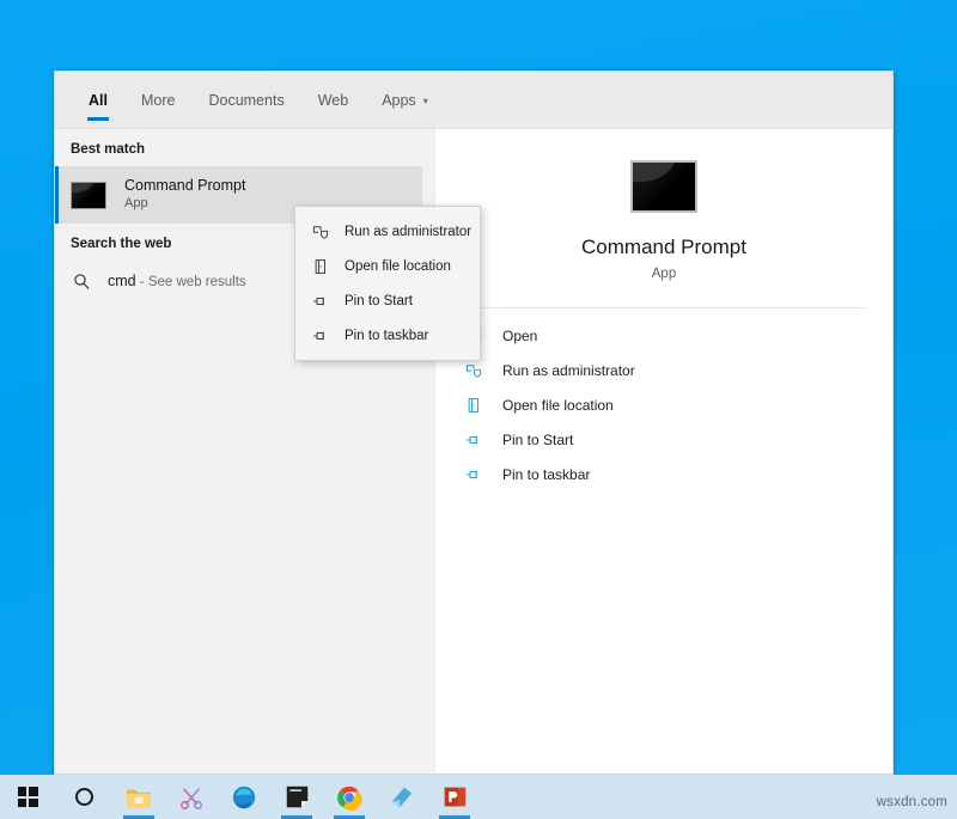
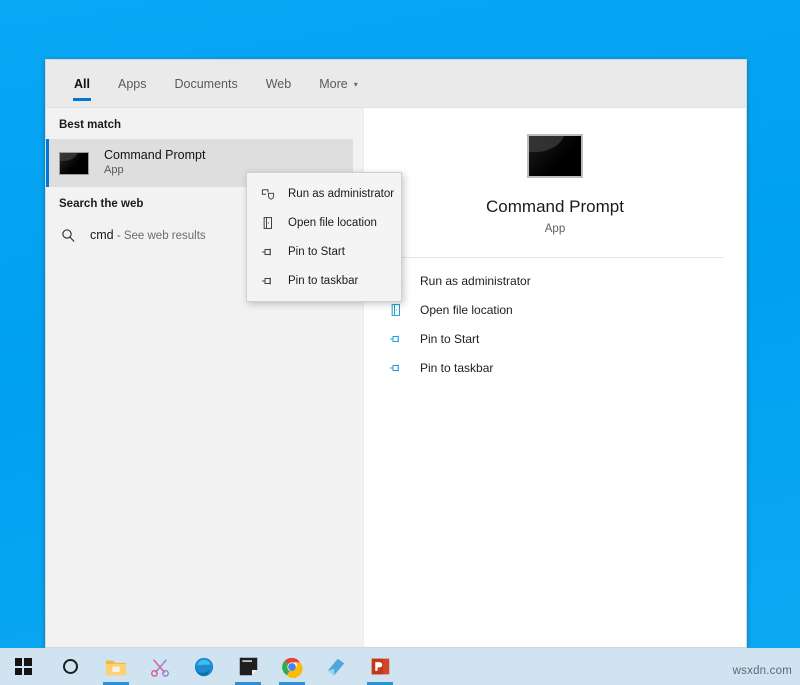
  All
- More
+ Apps
  Documents
  Web
- Apps
+ More
  ▾
  Best match
  Command Prompt
  App
  Search the web
  cmd - See web results
  Command Prompt
  App
- Open
  Run as administrator
  Open file location
  Pin to Start
  Pin to taskbar
  Run as administrator
  Open file location
  Pin to Start
  Pin to taskbar
  wsxdn.com
